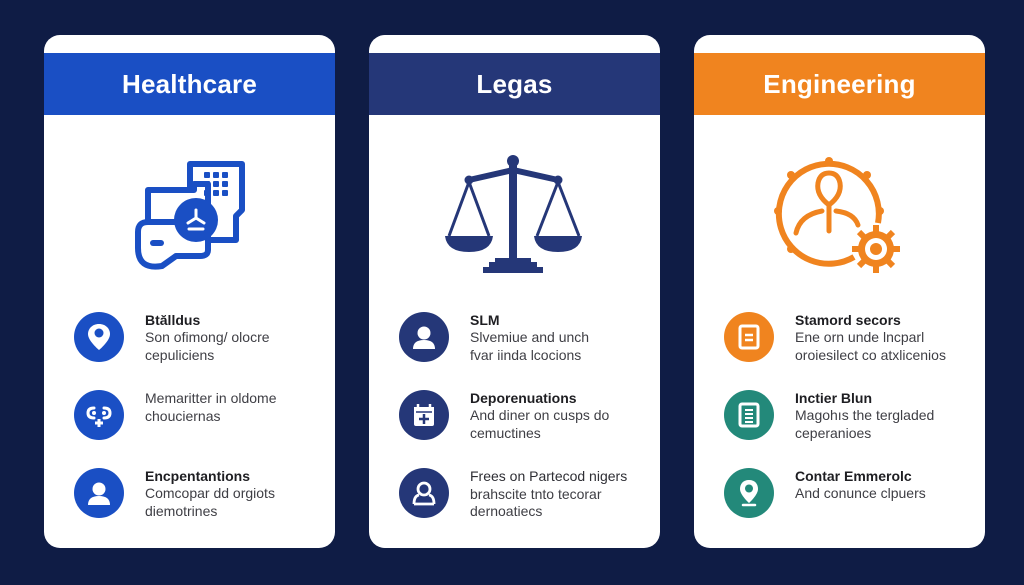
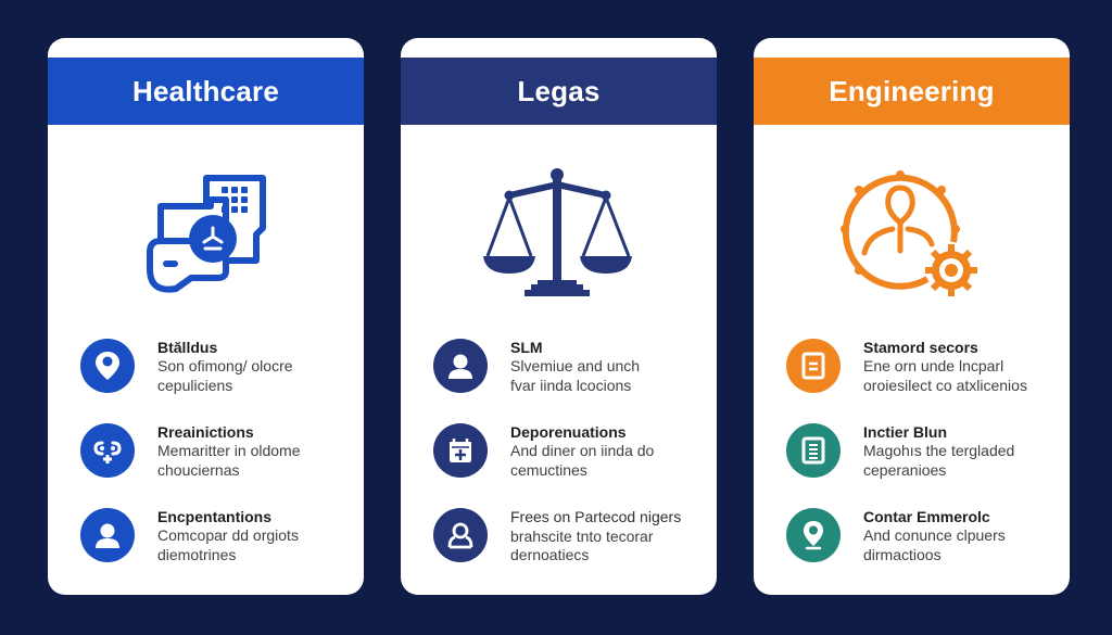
  Healthcare
  Btălldus
  Son ofimong/ olocre
  cepuliciens
+ Rreainictions
  Memaritter in oldome
  chouciernas
  Encpentantions
  Comcopar dd orgiots
  diemotrines
  Legas
  SLM
  Slvemiue and unch
  fvar iinda lcocions
  Deporenuations
- And diner on cusps do
+ And diner on iinda do
  cemuctines
  Frees on Partecod nigers
  brahscite tnto tecorar
  dernoatiecs
  Engineering
  Stamord secors
  Ene orn unde lncparl
  oroiesilect co atxlicenios
  Inctier Blun
  Magohıs the tergladed
  ceperanioes
  Contar Emmerolc
  And conunce clpuers
+ dirmactioos
